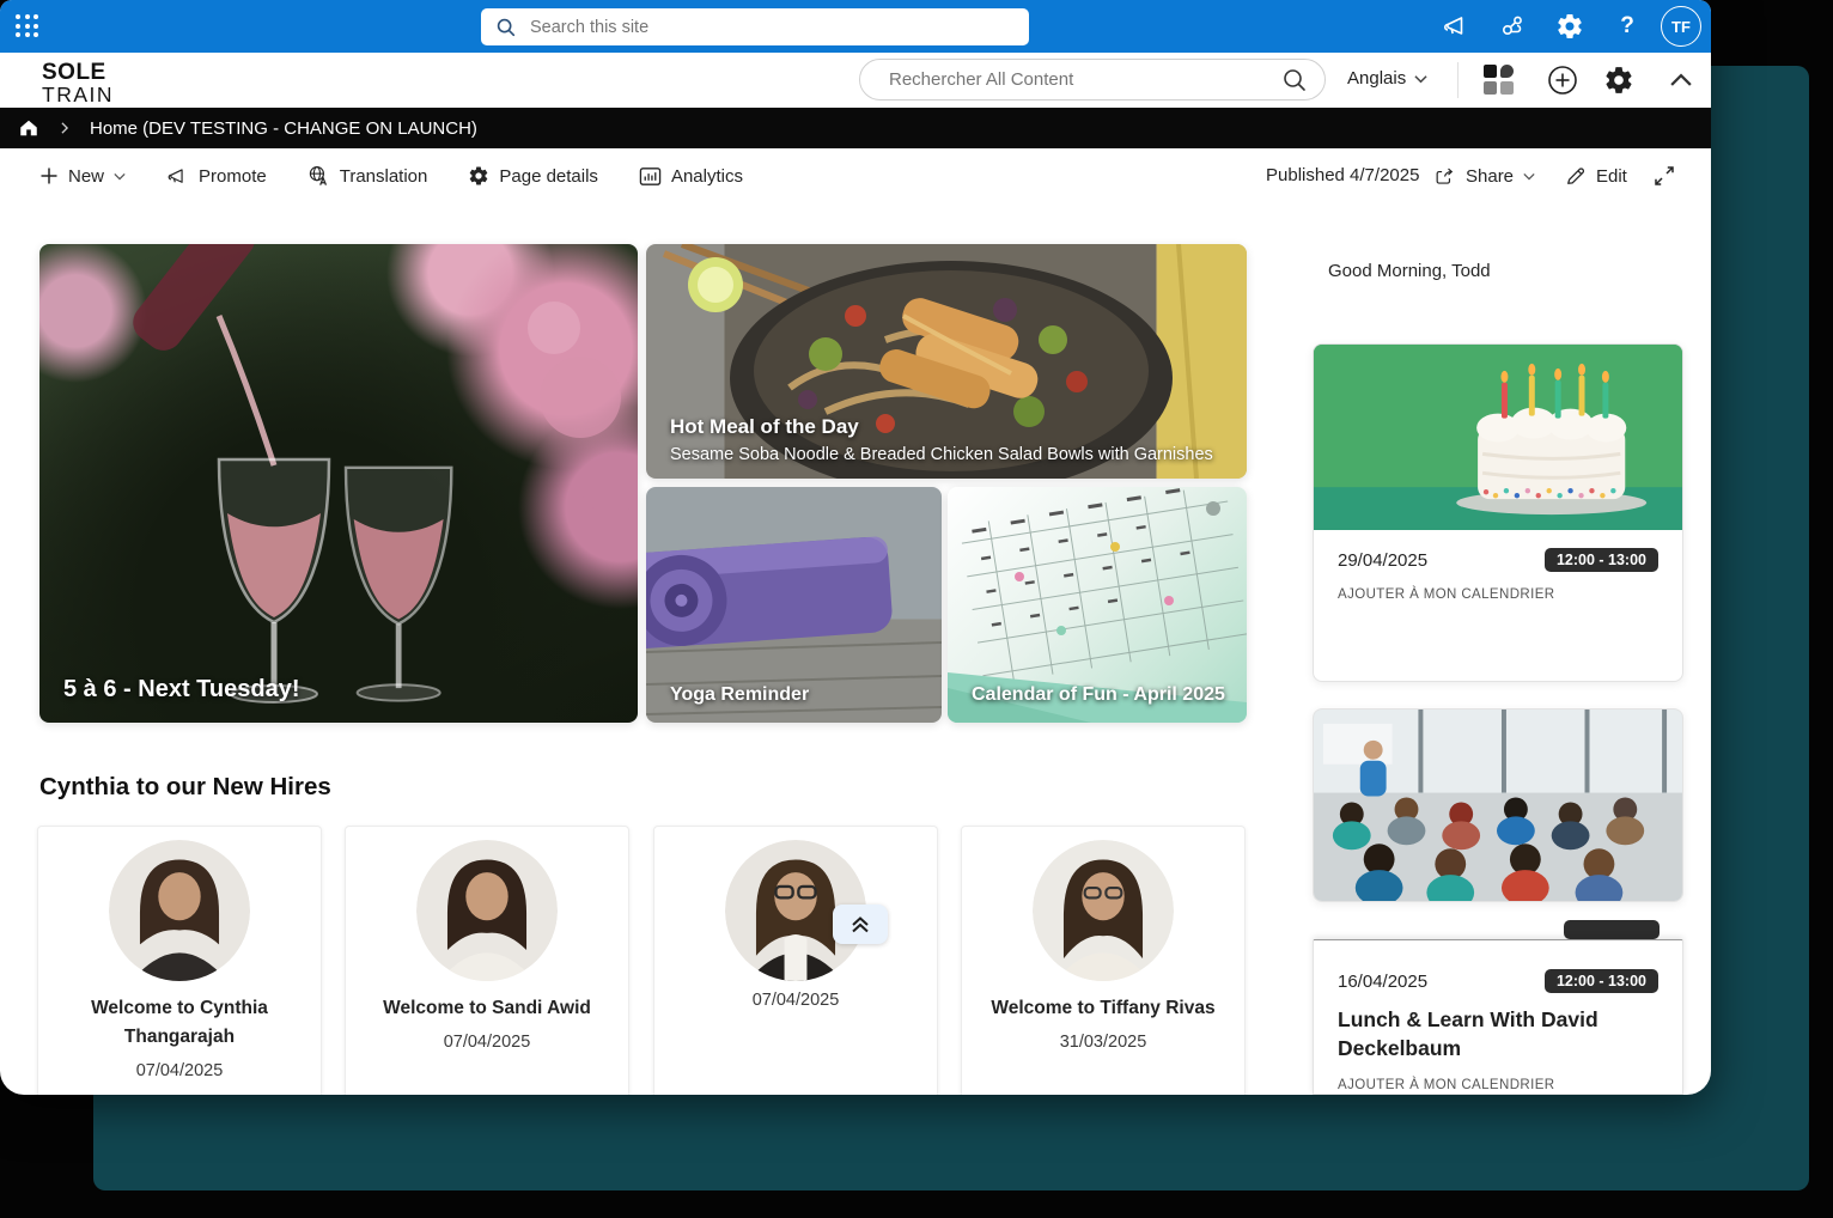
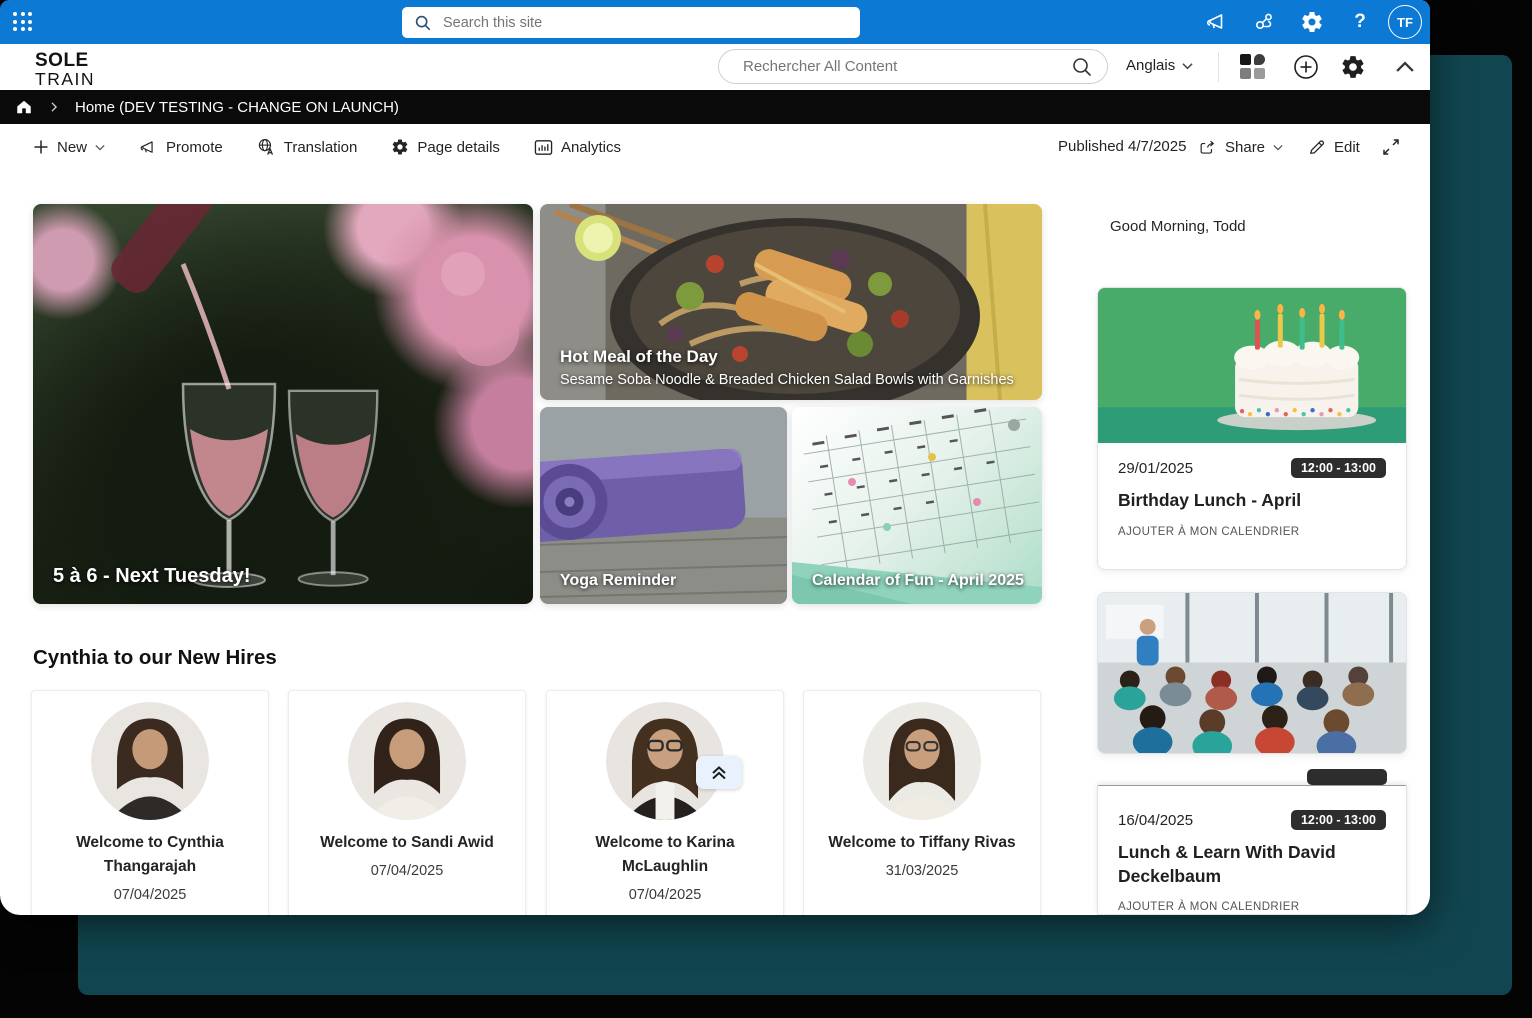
  Search this site
  ?
  TF
  SOLE
  TRAIN
  Rechercher All Content
  Anglais
  Home (DEV TESTING - CHANGE ON LAUNCH)
  New
  Promote
  Translation
  Page details
  Analytics
  Published 4/7/2025
  Share
  Edit
  5 à 6 - Next Tuesday!
  Hot Meal of the Day
  Sesame Soba Noodle & Breaded Chicken Salad Bowls with Garnishes
  Yoga Reminder
  Calendar of Fun - April 2025
  Good Morning, Todd
- 29/04/2025
+ 29/01/2025
  12:00 - 13:00
+ Birthday Lunch - April
  AJOUTER À MON CALENDRIER
  16/04/2025
  12:00 - 13:00
  Lunch & Learn With David Deckelbaum
  AJOUTER À MON CALENDRIER
  Cynthia to our New Hires
  Welcome to Cynthia Thangarajah
  07/04/2025
  Welcome to Sandi Awid
  07/04/2025
+ Welcome to Karina McLaughlin
  07/04/2025
  Welcome to Tiffany Rivas
  31/03/2025
